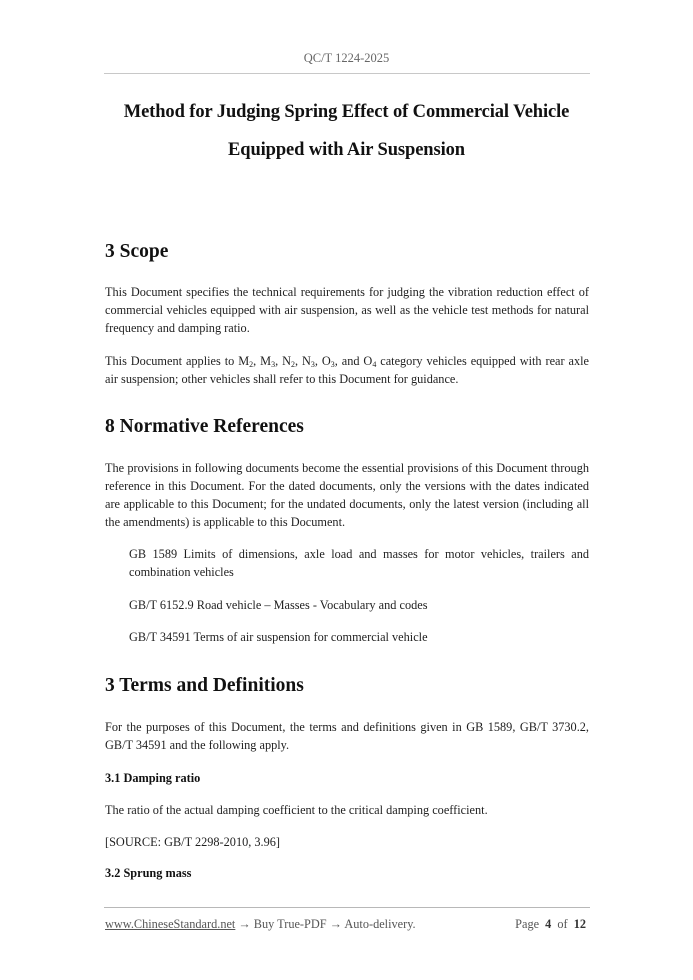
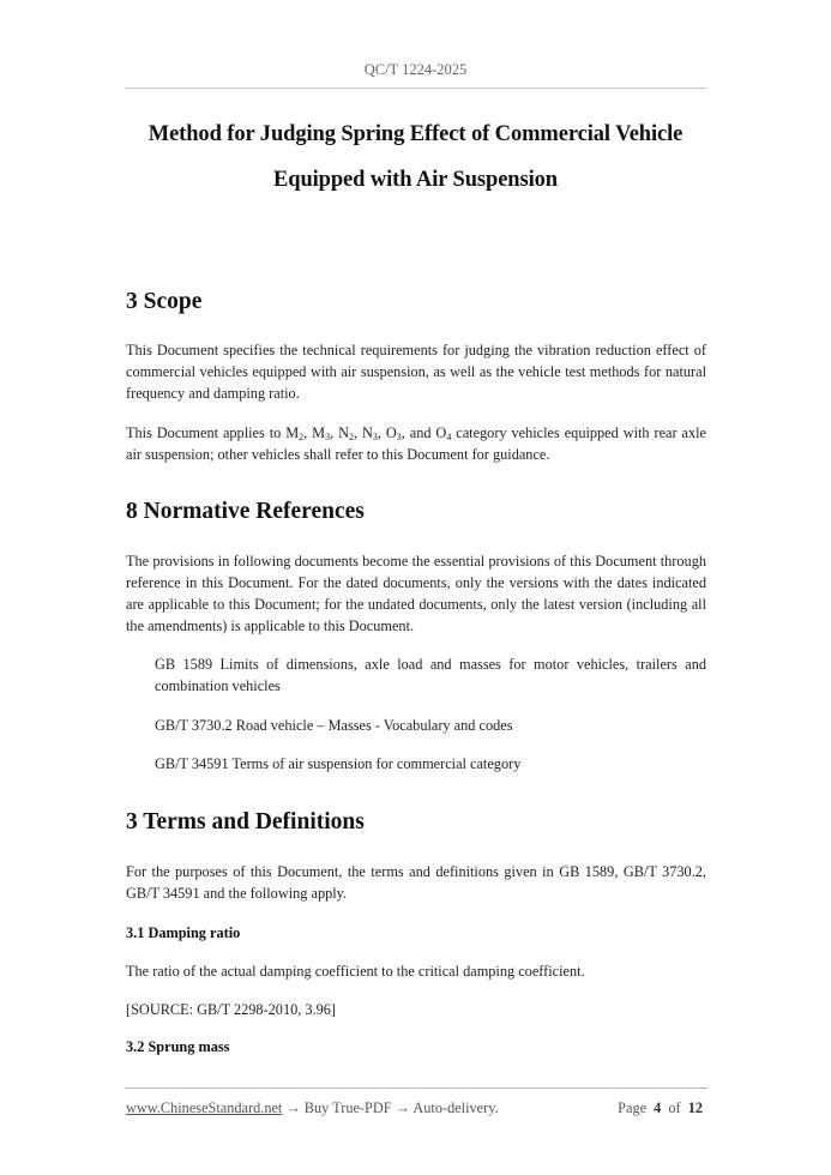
  QC/T 1224-2025
  Method for Judging Spring Effect of Commercial Vehicle
  Equipped with Air Suspension
  3 Scope
  This Document specifies the technical requirements for judging the vibration reduction effect of commercial vehicles equipped with air suspension, as well as the vehicle test methods for natural frequency and damping ratio.
  This Document applies to M2, M3, N2, N3, O3, and O4 category vehicles equipped with rear axle air suspension; other vehicles shall refer to this Document for guidance.
  8 Normative References
  The provisions in following documents become the essential provisions of this Document through reference in this Document. For the dated documents, only the versions with the dates indicated are applicable to this Document; for the undated documents, only the latest version (including all the amendments) is applicable to this Document.
  GB 1589 Limits of dimensions, axle load and masses for motor vehicles, trailers and combination vehicles
- GB/T 6152.9 Road vehicle – Masses - Vocabulary and codes
+ GB/T 3730.2 Road vehicle – Masses - Vocabulary and codes
- GB/T 34591 Terms of air suspension for commercial vehicle
+ GB/T 34591 Terms of air suspension for commercial category
  3 Terms and Definitions
  For the purposes of this Document, the terms and definitions given in GB 1589, GB/T 3730.2, GB/T 34591 and the following apply.
  3.1 Damping ratio
  The ratio of the actual damping coefficient to the critical damping coefficient.
  [SOURCE: GB/T 2298-2010, 3.96]
  3.2 Sprung mass
  www.ChineseStandard.net → Buy True-PDF → Auto-delivery.
  Page 4 of 12
